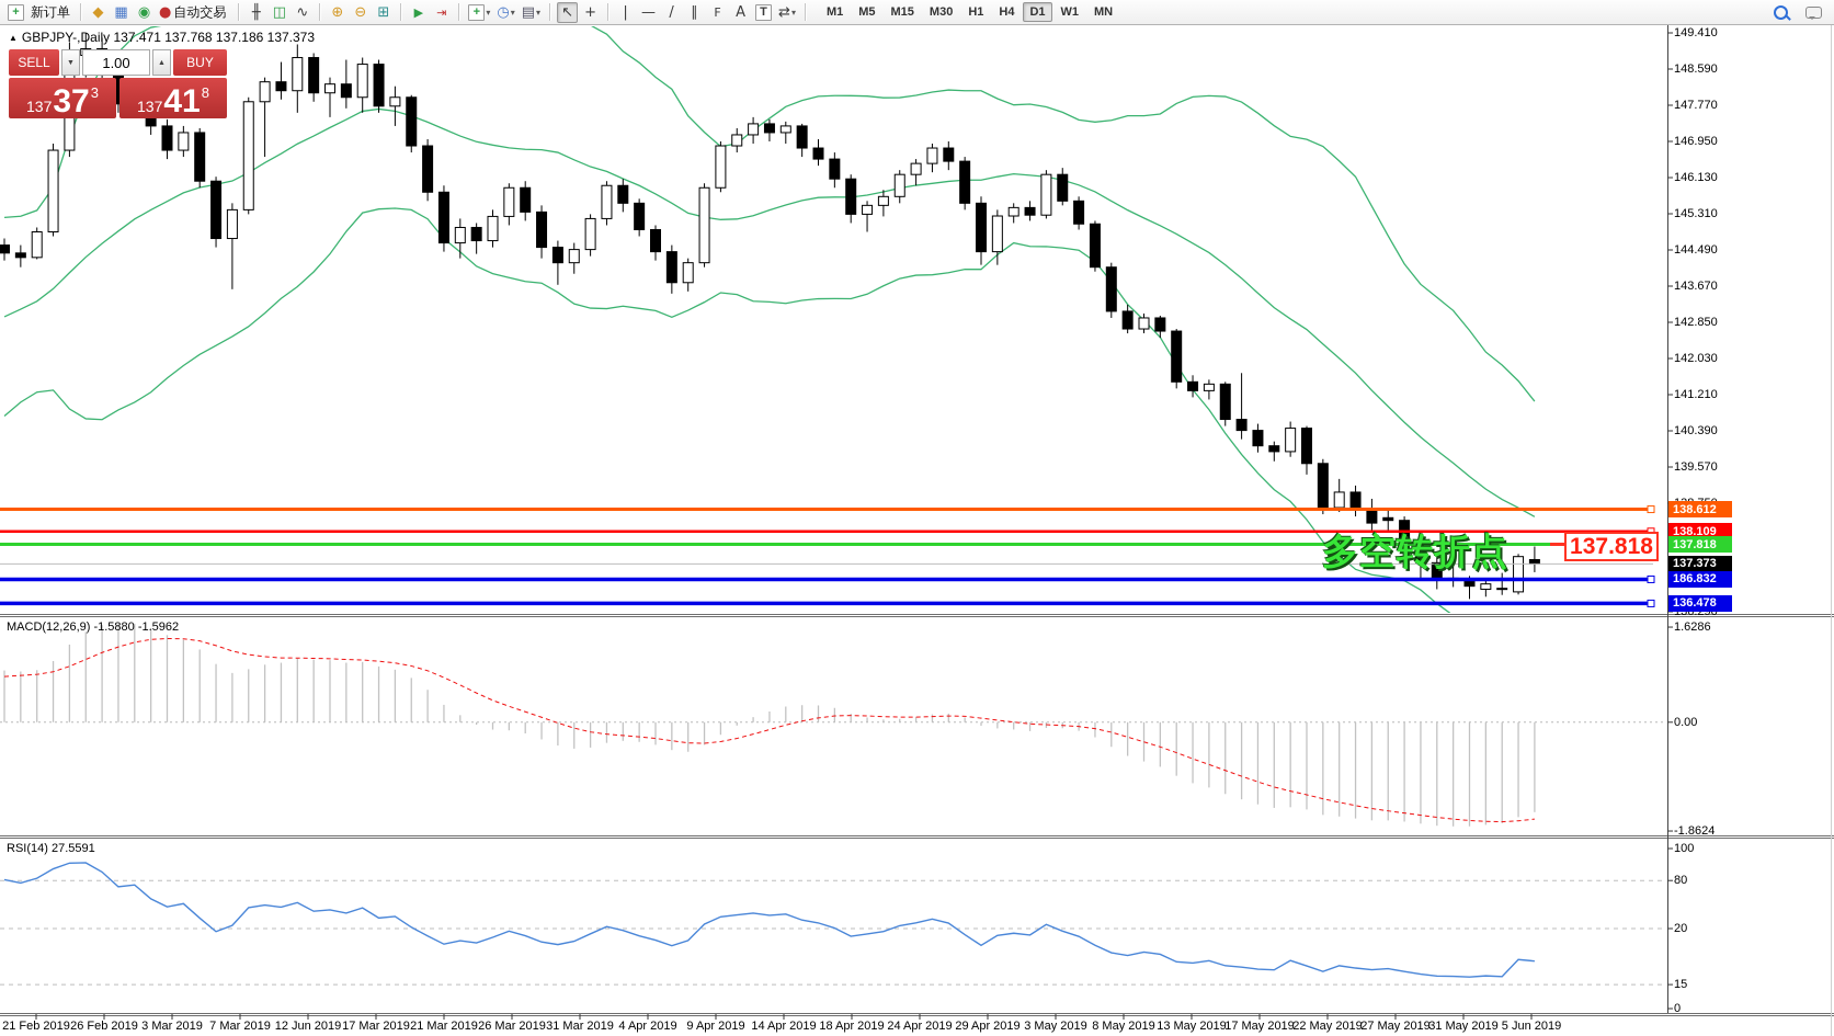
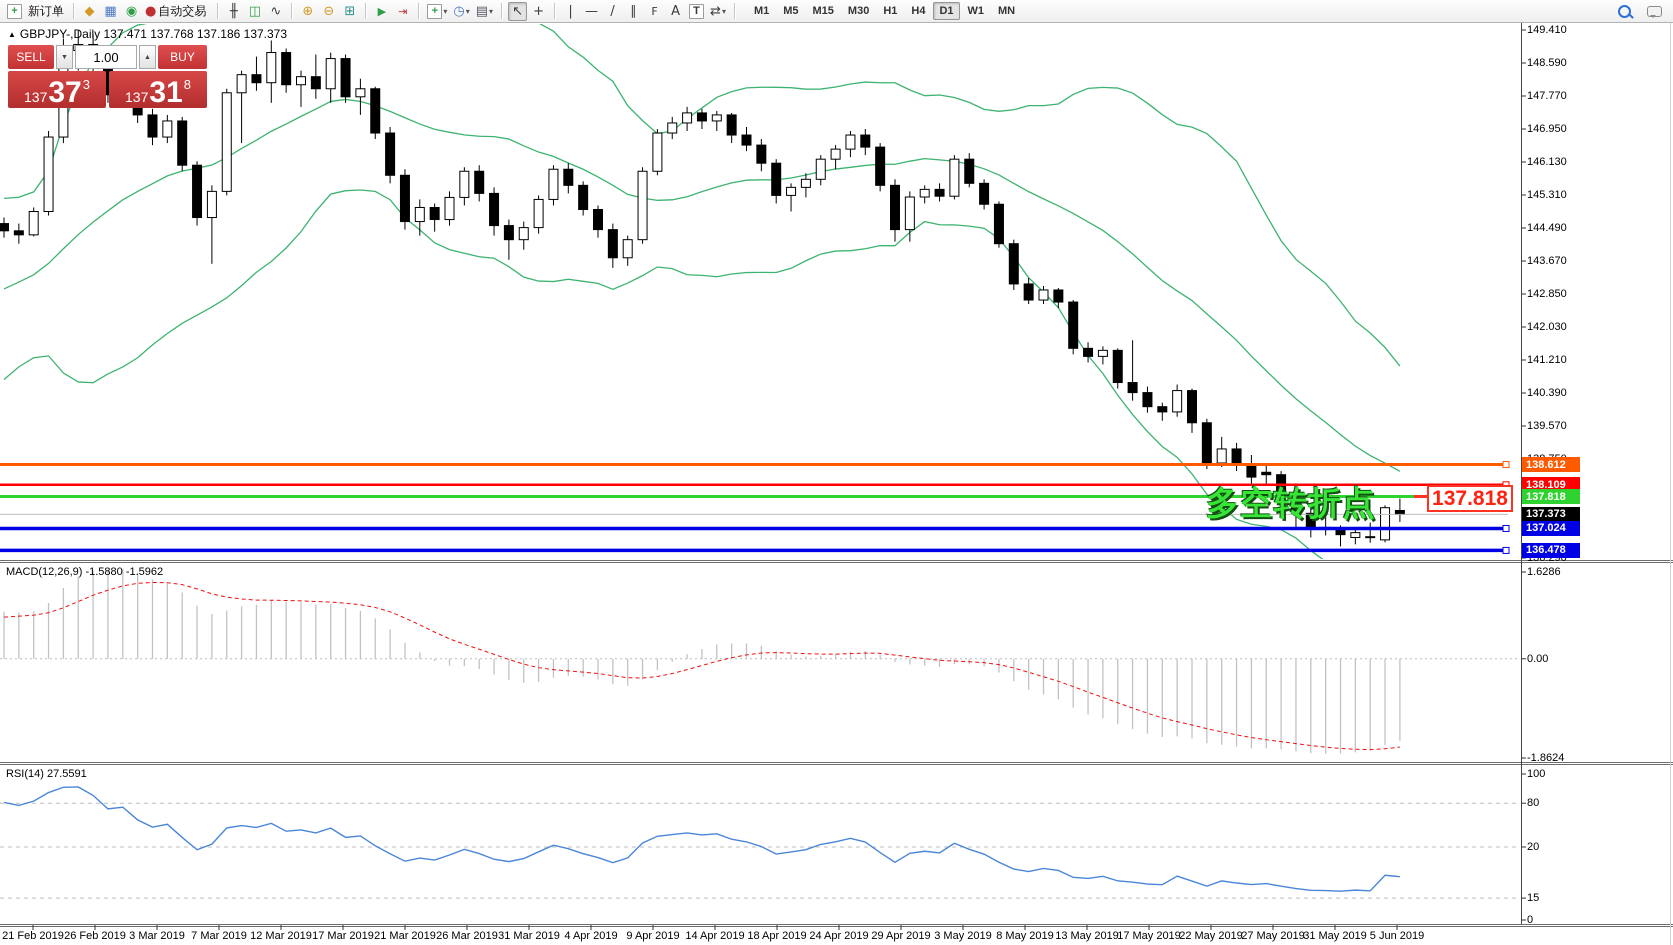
  +
  新订单
  ◆
  ▦
  ◉
  ●
  自动交易
  ╫
  ◫
  ∿
  ⊕
  ⊖
  ⊞
  ▶
  ⇥
  +
  ▾
  ◷
  ▾
  ▤
  ▾
  ↖
  +
  |
  —
  /
  ∥
  F
  A
  T
  ⇄
  ▾
  M1
  M5
  M15
  M30
  H1
  H4
  D1
  W1
  MN
  ▲ GBPJPY-,Daily 137.471 137.768 137.186 137.373
  SELL
  1.00
  BUY
  137
  37
  3
  137
- 41
+ 31
  8
  多空转折点
  137.818
  MACD(12,26,9) -1.5880 -1.5962
  RSI(14) 27.5591
  138.612
  138.109
  137.818
  137.373
- 186.832
+ 137.024
  136.478
  149.410
  148.590
  147.770
  146.950
  146.130
  145.310
  144.490
  143.670
  142.850
  142.030
  141.210
  140.390
  139.570
  136.290
  1.6286
  0.00
  -1.8624
  100
  80
  20
  15
  0
  21 Feb 2019
  26 Feb 2019
  3 Mar 2019
  7 Mar 2019
- 12 Jun 2019
+ 12 Mar 2019
  17 Mar 2019
  21 Mar 2019
  26 Mar 2019
  31 Mar 2019
  4 Apr 2019
  9 Apr 2019
  14 Apr 2019
  18 Apr 2019
  24 Apr 2019
  29 Apr 2019
  3 May 2019
  8 May 2019
  13 May 2019
  17 May 2019
  22 May 2019
  27 May 2019
  31 May 2019
  5 Jun 2019
